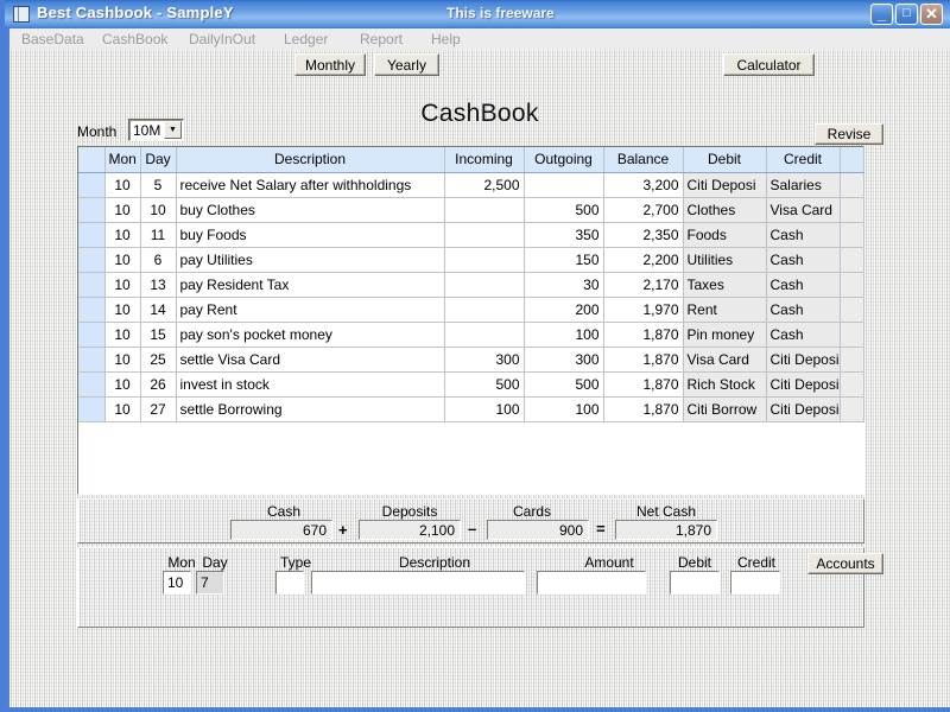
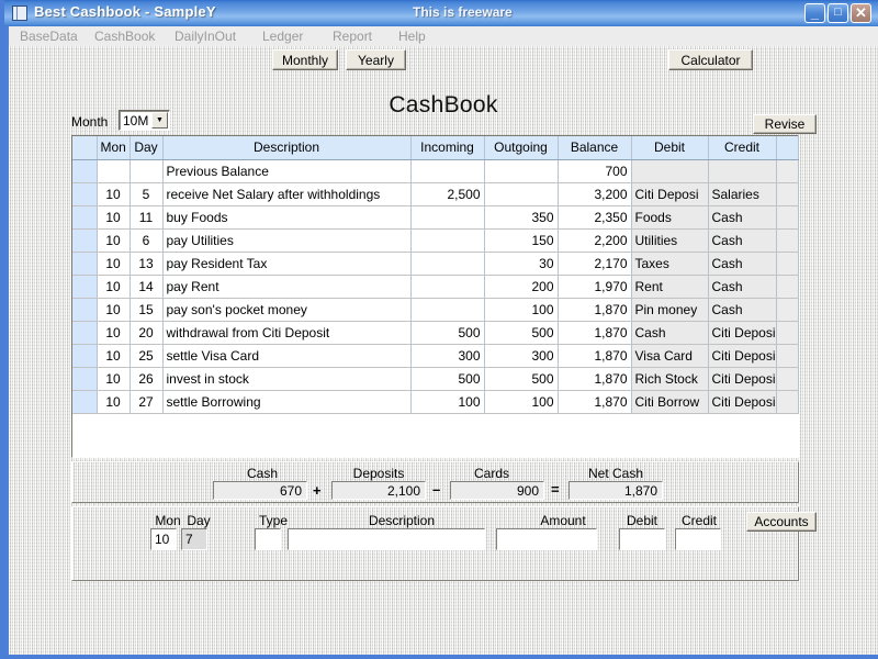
  Best Cashbook - SampleY
  This is freeware
  _
  □
  ✕
  BaseData
  CashBook
  DailyInOut
  Ledger
  Report
  Help
  Monthly
  Yearly
  Calculator
  CashBook
  Month
  10M
  Revise
  	Mon	Day	Description	Incoming	Outgoing	Balance	Debit	Credit
+ 			Previous Balance			700
  	10	5	receive Net Salary after withholdings	2,500		3,200	Citi Deposi	Salaries
- 	10	10	buy Clothes		500	2,700	Clothes	Visa Card
  	10	11	buy Foods		350	2,350	Foods	Cash
  	10	6	pay Utilities		150	2,200	Utilities	Cash
  	10	13	pay Resident Tax		30	2,170	Taxes	Cash
  	10	14	pay Rent		200	1,970	Rent	Cash
  	10	15	pay son's pocket money		100	1,870	Pin money	Cash
+ 	10	20	withdrawal from Citi Deposit	500	500	1,870	Cash	Citi Deposi
  	10	25	settle Visa Card	300	300	1,870	Visa Card	Citi Deposi
  	10	26	invest in stock	500	500	1,870	Rich Stock	Citi Deposi
  	10	27	settle Borrowing	100	100	1,870	Citi Borrow	Citi Deposi
  Cash
  670
  +
  Deposits
  2,100
  –
  Cards
  900
  =
  Net Cash
  1,870
  Mon
  10
  Day
  7
  Type
  Description
  Amount
  Debit
  Credit
  Accounts
